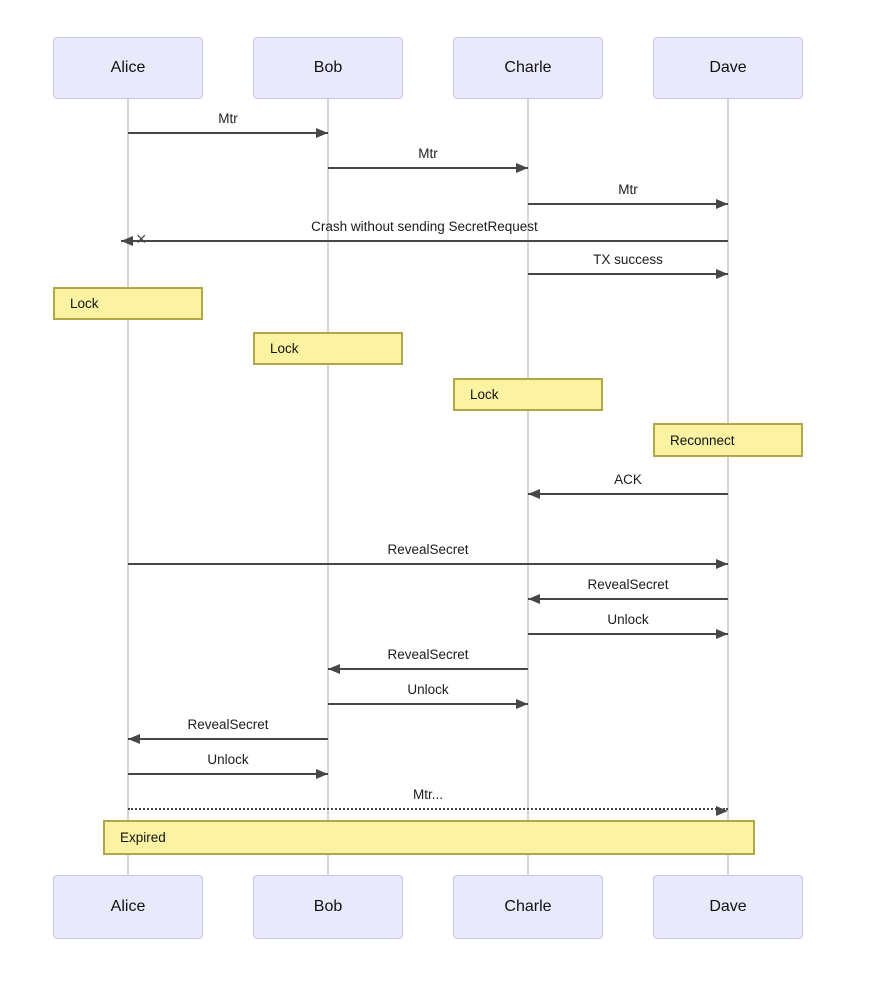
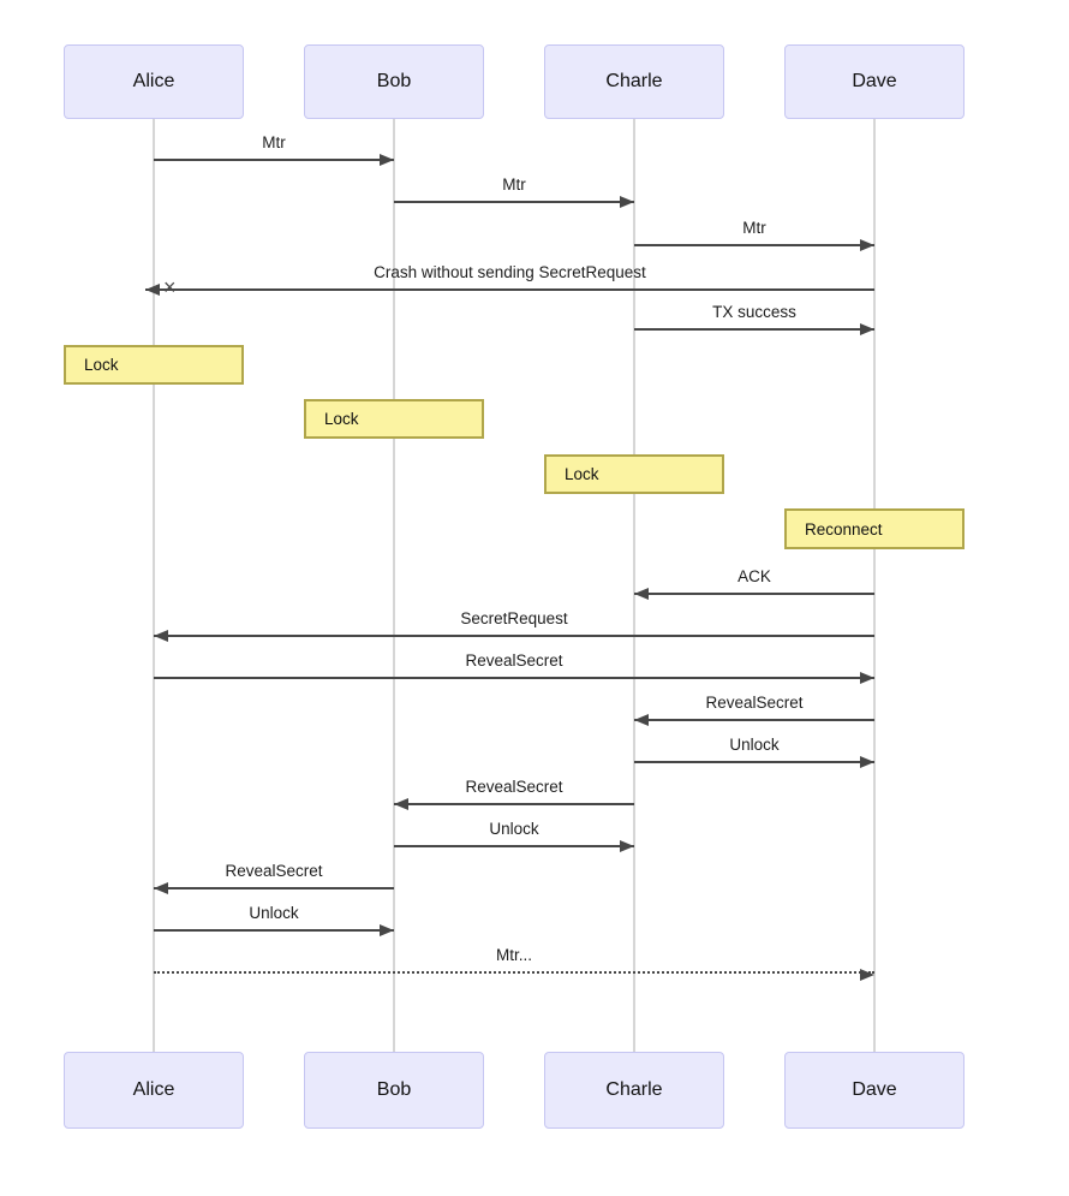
  Alice
  Bob
  Charle
  Dave
  Mtr
  Mtr
  Mtr
  Crash without sending SecretRequest
  ×
  TX success
  ACK
+ SecretRequest
  RevealSecret
  RevealSecret
  Unlock
  RevealSecret
  Unlock
  RevealSecret
  Unlock
  Mtr...
  Lock
  Lock
  Lock
  Reconnect
- Expired
  Alice
  Bob
  Charle
  Dave
